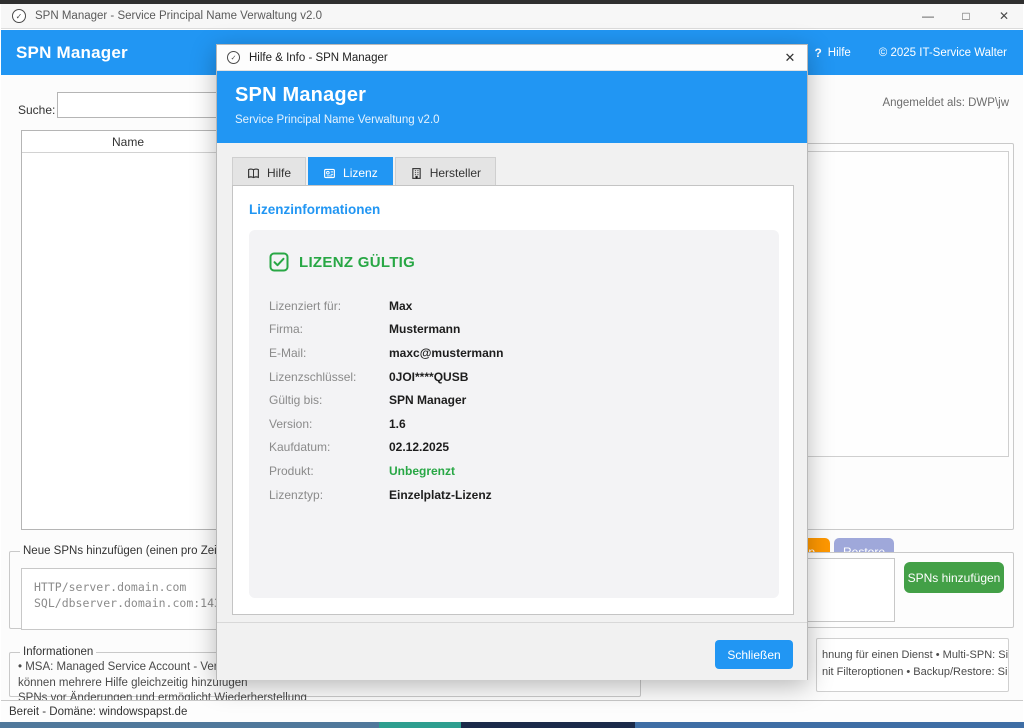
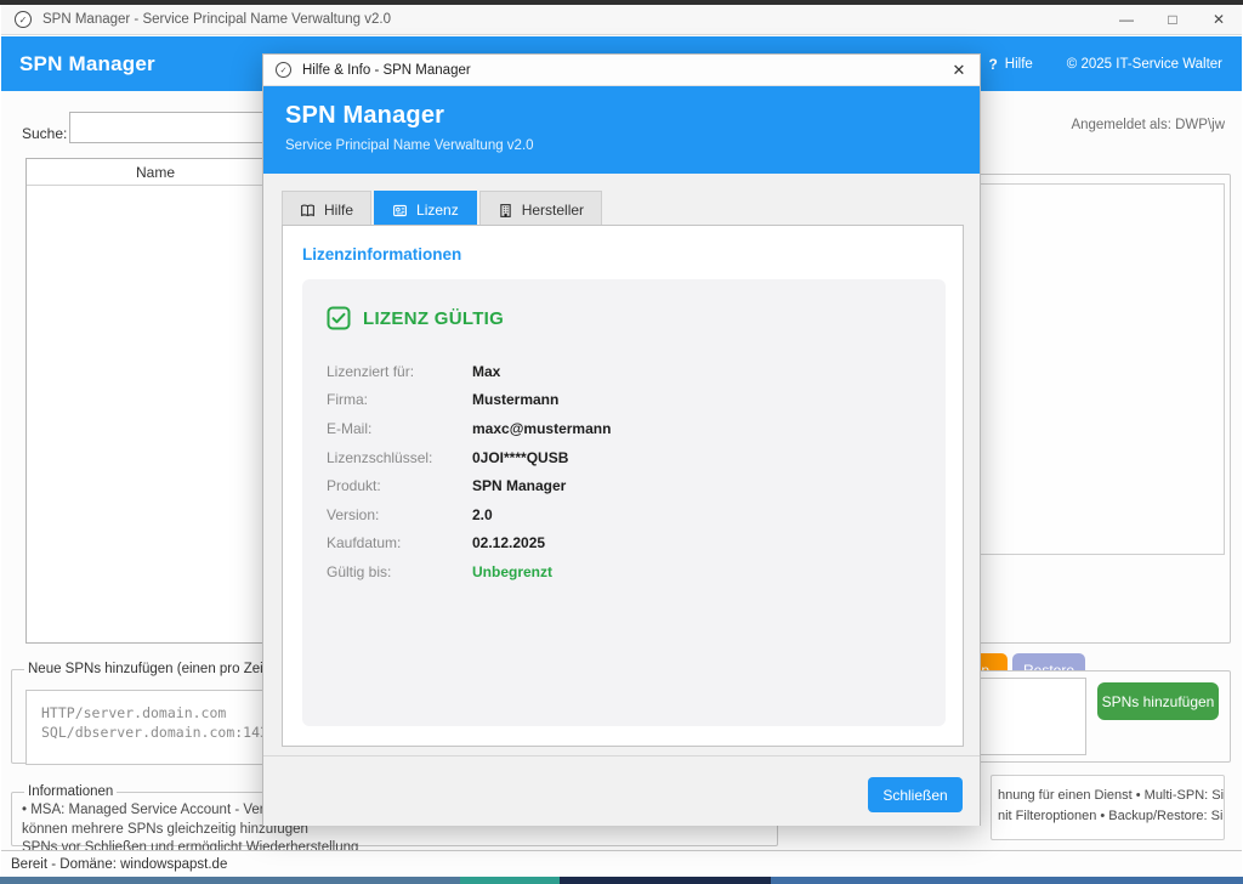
  ✓
  SPN Manager - Service Principal Name Verwaltung v2.0
  —
  □
  ✕
  SPN Manager
  ?
  Hilfe
  © 2025 IT-Service Walter
  Angemeldet als: DWP\jw
  Suche:
  Name
  Neue SPNs hinzufügen (einen pro Ze
  HTTP/server.domain.com
  SQL/dbserver.domain.com:14
  SPNs hinzufügen
  Informationen
  • MSA: Managed Service Account - Ve
- können mehrere Hilfe gleichzeitig hinzufügen
+ können mehrere SPNs gleichzeitig hinzufügen
- SPNs vor Änderungen und ermöglicht Wiederherstellung
+ SPNs vor Schließen und ermöglicht Wiederherstellung
  hnung für einen Dienst • Multi-SPN: Si
  nit Filteroptionen • Backup/Restore: Si
  Bereit - Domäne: windowspapst.de
  Hilfe & Info - SPN Manager
  ✕
  SPN Manager
  Service Principal Name Verwaltung v2.0
  Hilfe
  Lizenz
  Hersteller
  Lizenzinformationen
  LIZENZ GÜLTIG
  Lizenziert für:
  Max
  Firma:
  Mustermann
  E-Mail:
  maxc@mustermann
  Lizenzschlüssel:
  0JOI****QUSB
- Gültig bis:
+ Produkt:
  SPN Manager
  Version:
- 1.6
+ 2.0
  Kaufdatum:
  02.12.2025
- Produkt:
+ Gültig bis:
  Unbegrenzt
- Lizenztyp:
- Einzelplatz-Lizenz
  Schließen
